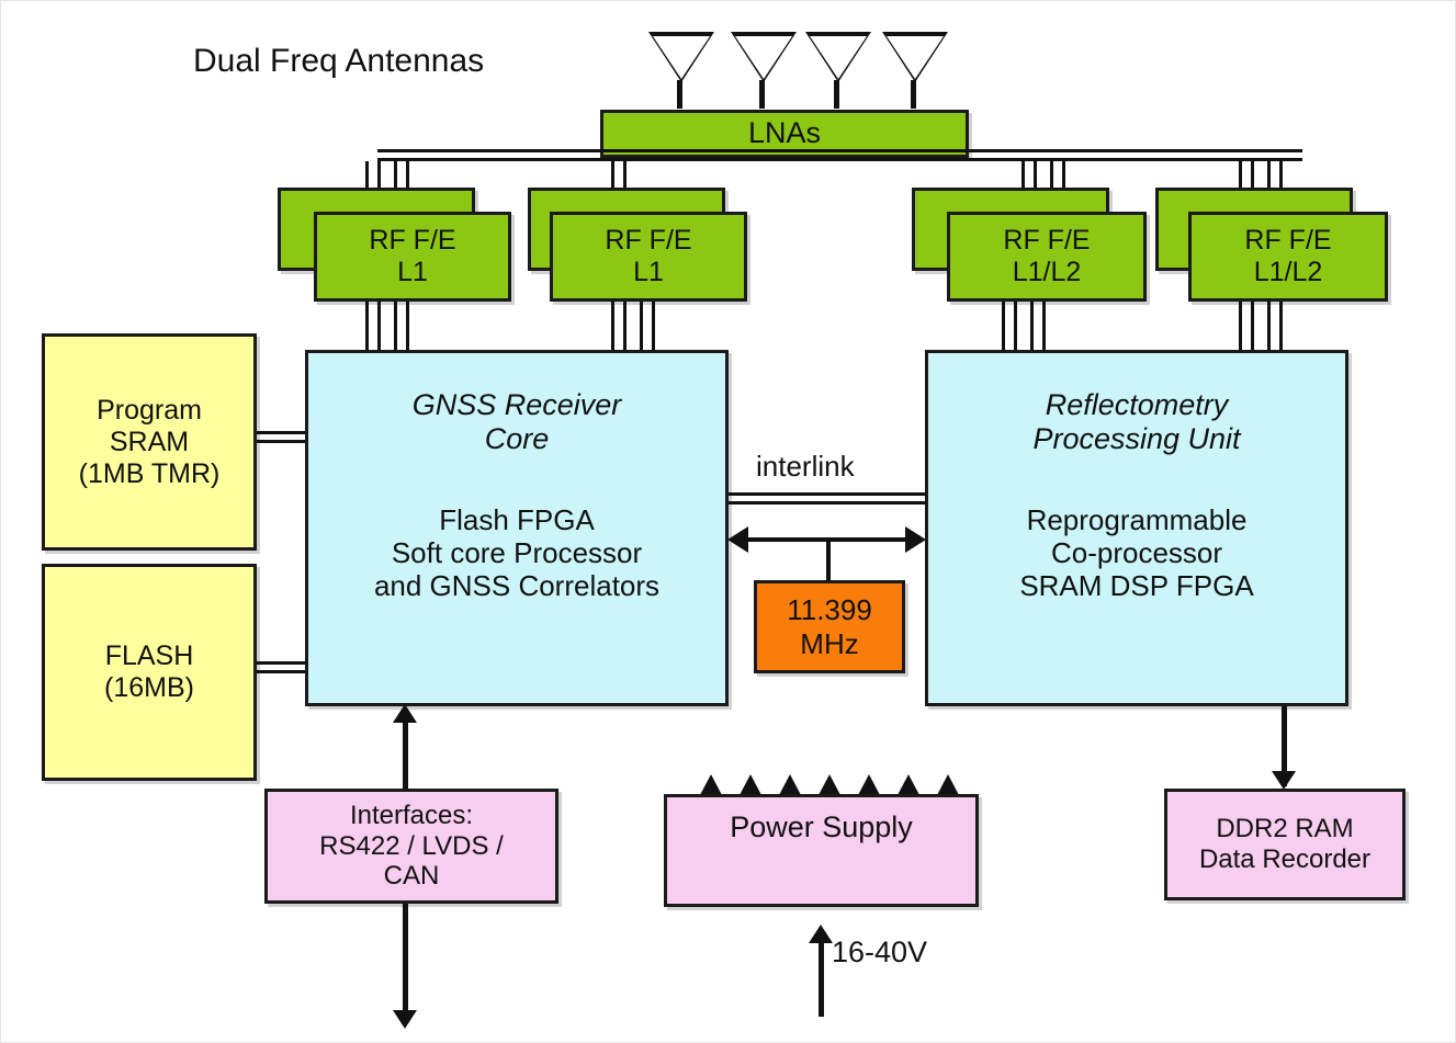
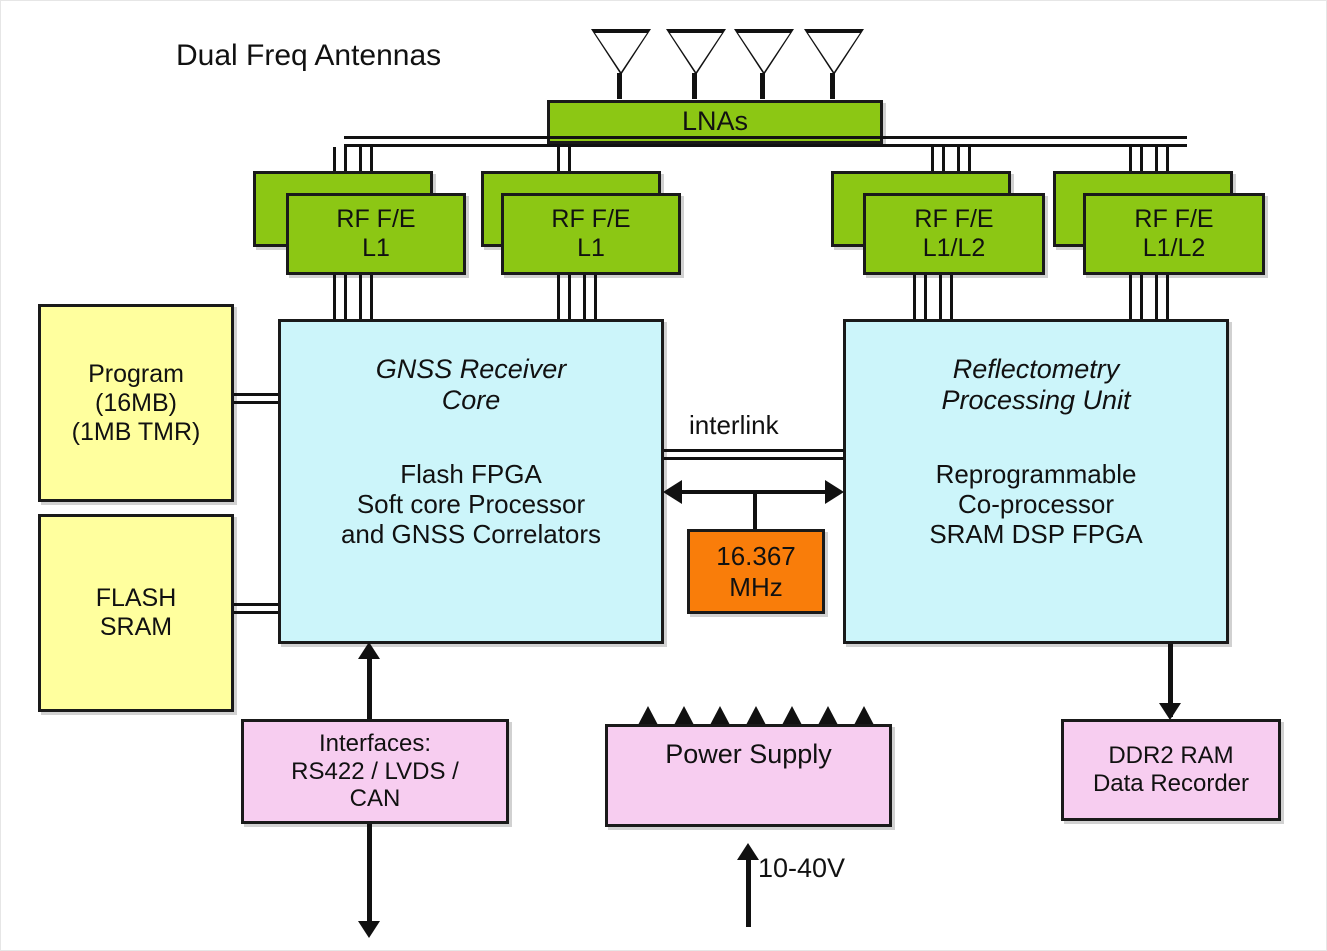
  Dual Freq Antennas
  LNAs
  RF F/E
  L1
  RF F/E
  L1
  RF F/E
  L1/L2
  RF F/E
  L1/L2
  Program
- SRAM
+ (16MB)
  (1MB TMR)
  FLASH
- (16MB)
+ SRAM
  GNSS Receiver
  Core
  Flash FPGA
  Soft core Processor
  and GNSS Correlators
  Reflectometry
  Processing Unit
  Reprogrammable
  Co-processor
  SRAM DSP FPGA
  interlink
- 11.399
+ 16.367
  MHz
  Interfaces:
  RS422 / LVDS /
  CAN
  Power Supply
- 16-40V
+ 10-40V
  DDR2 RAM
  Data Recorder
